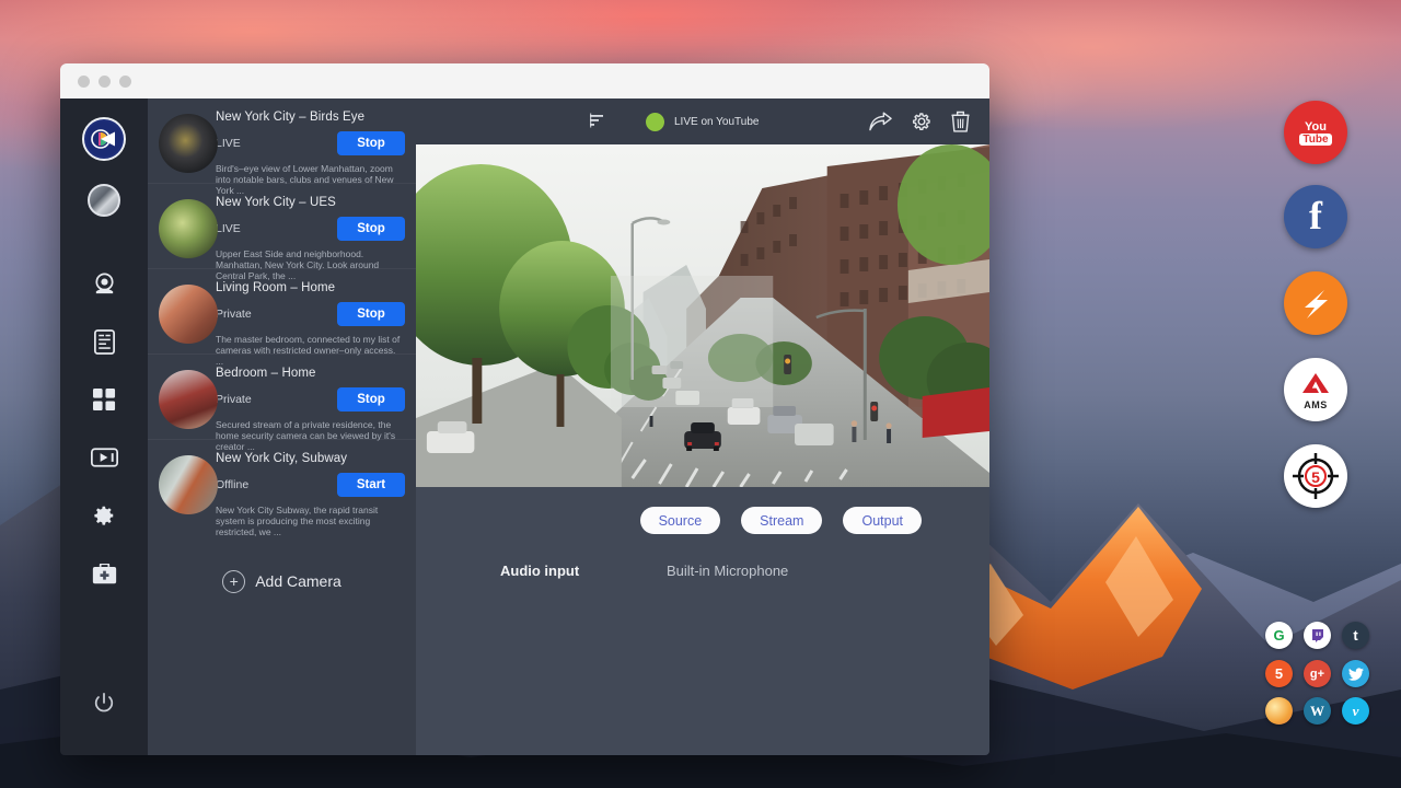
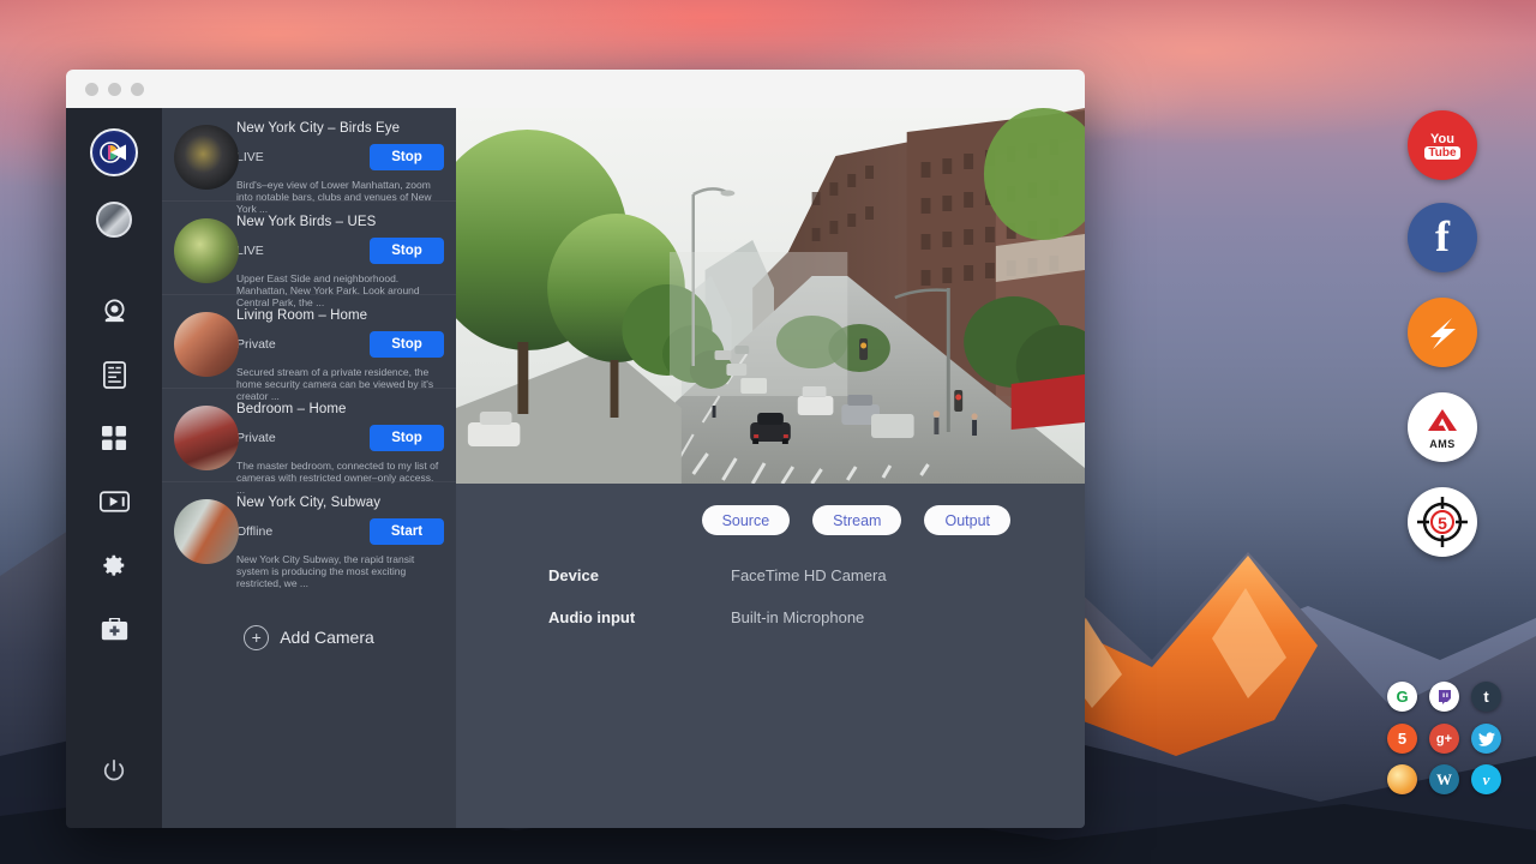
  You
  Tube
  f
  AMS
  5
  G
  t
  5
  g+
  W
  v
  New York City – Birds Eye
  LIVE
  Stop
  Bird's–eye view of Lower Manhattan, zoom into notable bars, clubs and venues of New York ...
- New York City – UES
+ New York Birds – UES
  LIVE
  Stop
- Upper East Side and neighborhood. Manhattan, New York City. Look around Central Park, the ...
+ Upper East Side and neighborhood. Manhattan, New York Park. Look around Central Park, the ...
  Living Room – Home
  Private
  Stop
- The master bedroom, connected to my list of cameras with restricted owner–only access. ...
+ Secured stream of a private residence, the home security camera can be viewed by it's creator ...
  Bedroom – Home
  Private
  Stop
- Secured stream of a private residence, the home security camera can be viewed by it's creator ...
+ The master bedroom, connected to my list of cameras with restricted owner–only access. ...
  New York City, Subway
  Offline
  Start
  New York City Subway, the rapid transit system is producing the most exciting restricted, we ...
  +
  Add Camera
- LIVE on YouTube
  Source
  Stream
  Output
+ Device
+ FaceTime HD Camera
  Audio input
  Built-in Microphone
